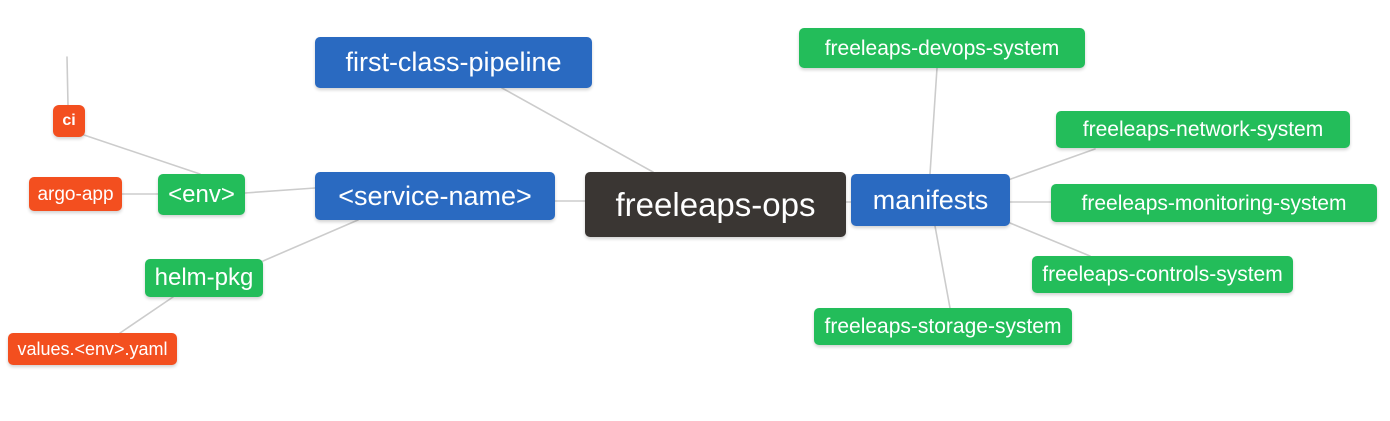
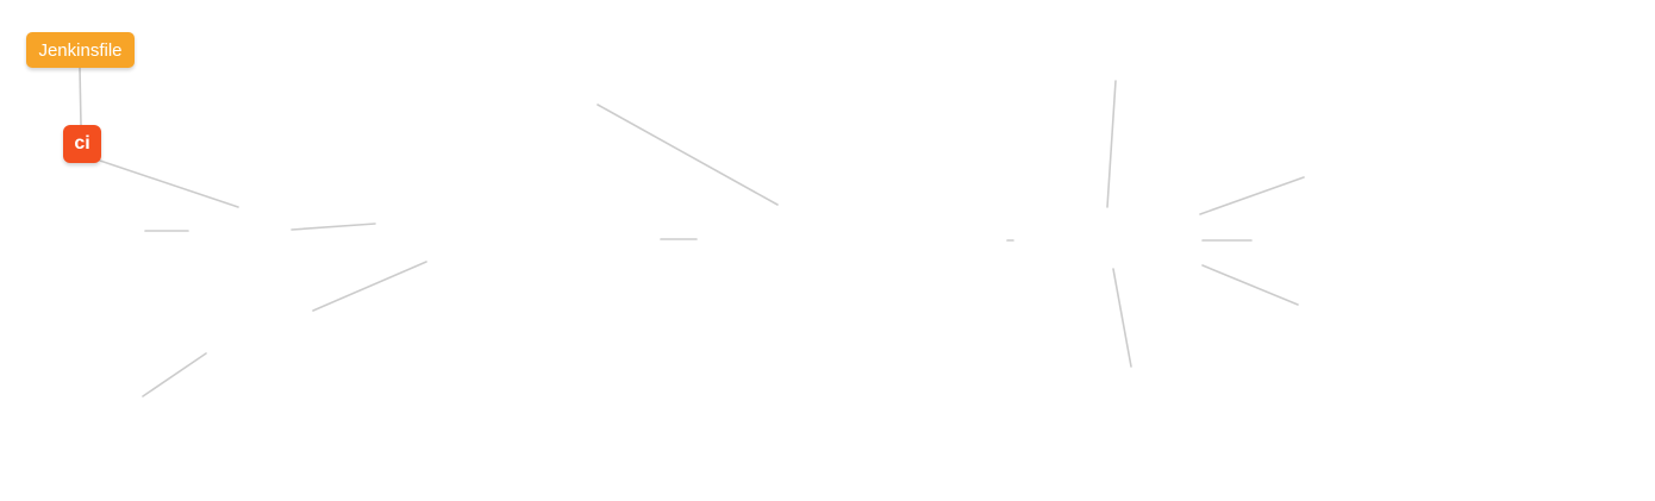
+ Jenkinsfile
  ci
- argo-app
- <env>
- helm-pkg
- values.<env>.yaml
- first-class-pipeline
- <service-name>
- freeleaps-ops
- manifests
- freeleaps-devops-system
- freeleaps-network-system
- freeleaps-monitoring-system
- freeleaps-controls-system
- freeleaps-storage-system
